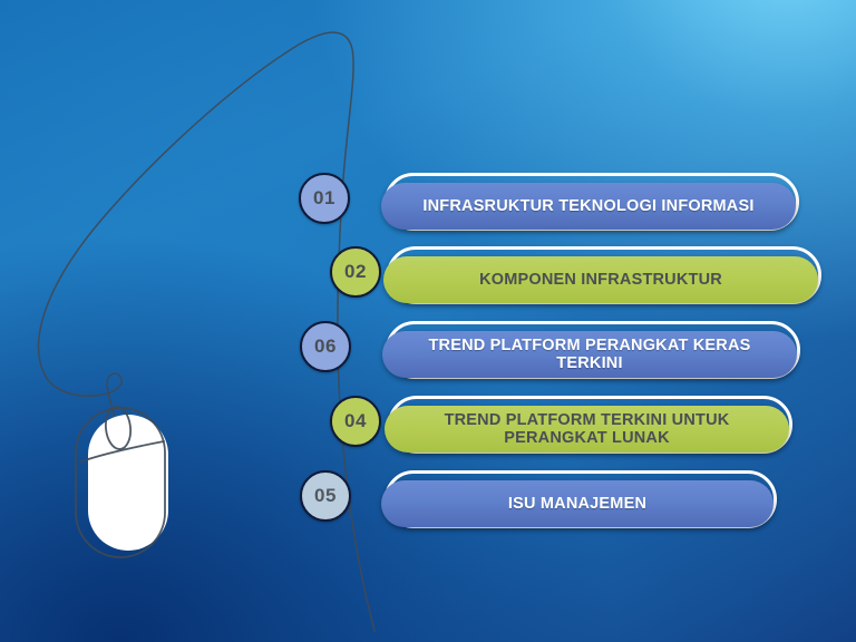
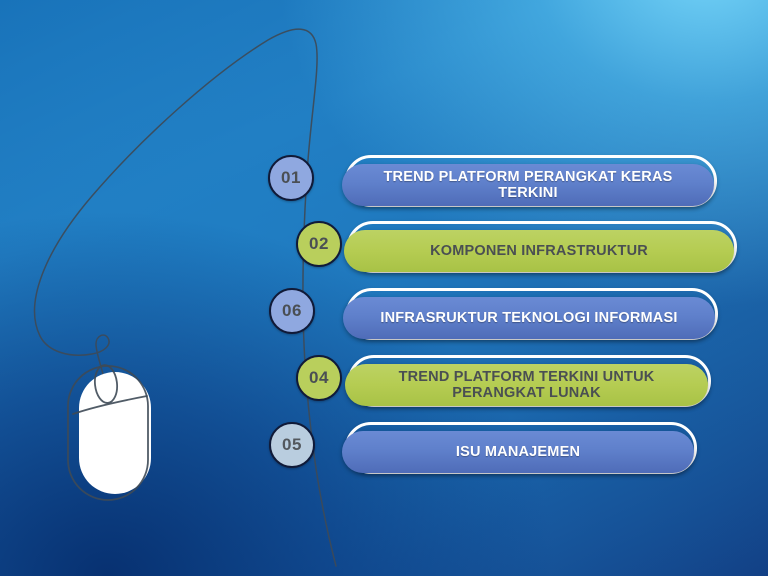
  01
- INFRASRUKTUR TEKNOLOGI INFORMASI
+ TREND PLATFORM PERANGKAT KERAS TERKINI
  02
  KOMPONEN INFRASTRUKTUR
  06
- TREND PLATFORM PERANGKAT KERAS TERKINI
+ INFRASRUKTUR TEKNOLOGI INFORMASI
  04
  TREND PLATFORM TERKINI UNTUK
  PERANGKAT LUNAK
  05
  ISU MANAJEMEN
